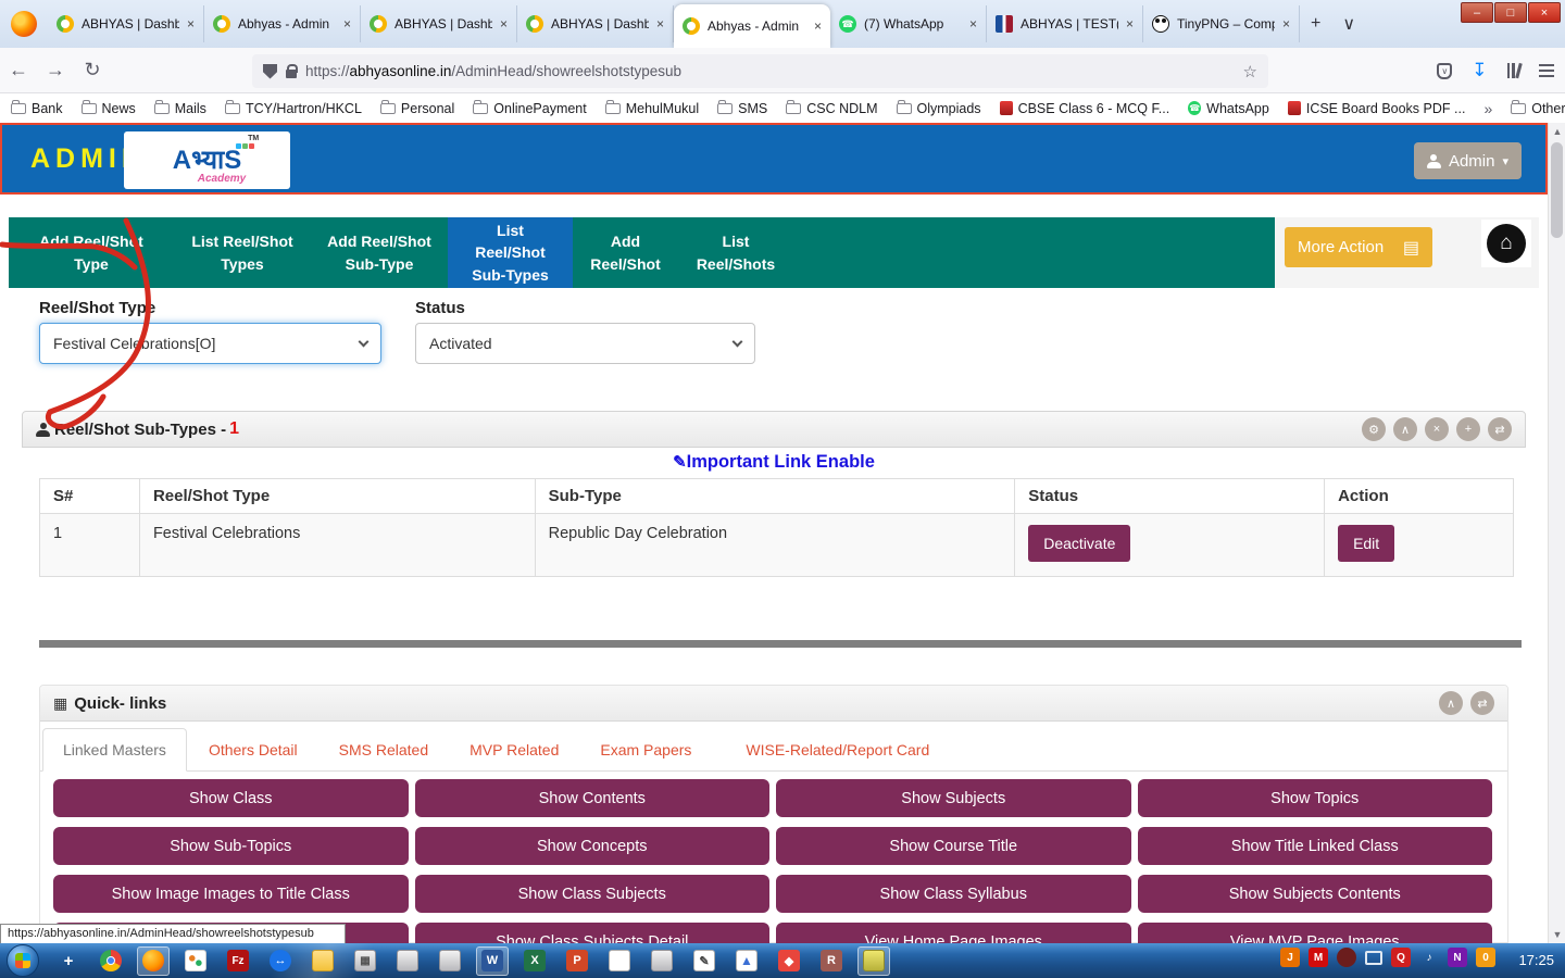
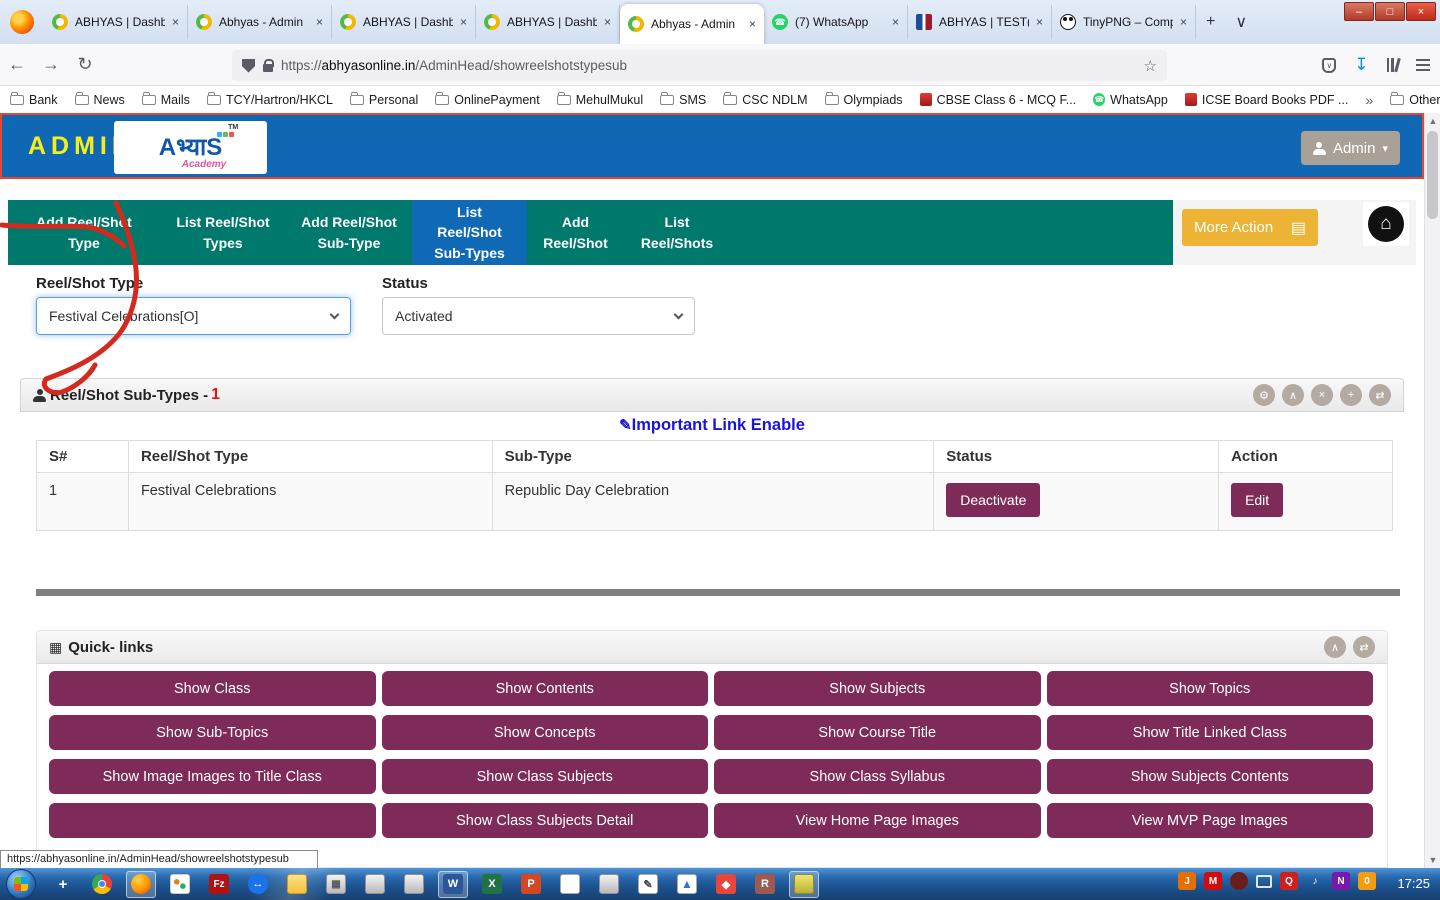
  ABHYAS | Dashb
  ×
  Abhyas - Admin
  ×
  ABHYAS | Dashb
  ×
  ABHYAS | Dashb
  ×
  Abhyas - Admin
  ×
  ☎
  (7) WhatsApp
  ×
  ABHYAS | TEST
  ×
  TinyPNG – Com
  ×
  +
  ∨
  –
  □
  ×
  ←
  →
  ↻
  https://abhyasonline.in/AdminHead/showreelshotstypesub
  ☆
  ∨
  ↧
  Bank
  News
  Mails
  TCY/Hartron/HKCL
  Personal
  OnlinePayment
  MehulMukul
  SMS
  CSC NDLM
  Olympiads
  CBSE Class 6 - MCQ F...
  ☎
  WhatsApp
  ICSE Board Books PDF ...
  »
  ADMI
  Aभ्याS
  Academy
  Admin
  ▾
  Add Reel/Sht Type
  List Reel/Shot Types
  Add Reel/Shot Sub-Type
  List Reel/Shot Sub-Types
  Add Reel/Shot
  List Reel/Shots
  More Action
  ▤
  ⌂
  Reel/Shot Type
  Status
  Festival Celebrations[O]
  Activated
  eel/Shot Sub-Types -
  1
  ⚙
  ∧
  ×
  +
  ⇄
  ✎Important Link Enable
  S#	Reel/Shot Type	Sub-Type	Status	Action
  1	Festival Celebrations	Republic Day Celebration	Deactivate	Edit
  ▦
  Quick- links
  ∧
  ⇄
- Linked Masters
- Others Detail
- SMS Related
- MVP Related
- Exam Papers
- WISE-Related/Report Card
  Show Class
  Show Contents
  Show Subjects
  Show Topics
  Show Sub-Topics
  Show Concepts
  Show Course Title
  Show Title Linked Class
  Show Image Images to Title Class
  Show Class Subjects
  Show Class Syllabus
  Show Subjects Contents
  Show Class Subjects Detail
  View Home Page Images
  View MVP Page Images
  ▲
  ▼
  https://abhyasonline.in/AdminHead/showreelshotstypesub
  +
  Fz
  ↔
  ▦
  W
  X
  P
  ✎
  ▲
  ◆
  R
  J
  M
  Q
  ♪
  N
  0
  17:25
